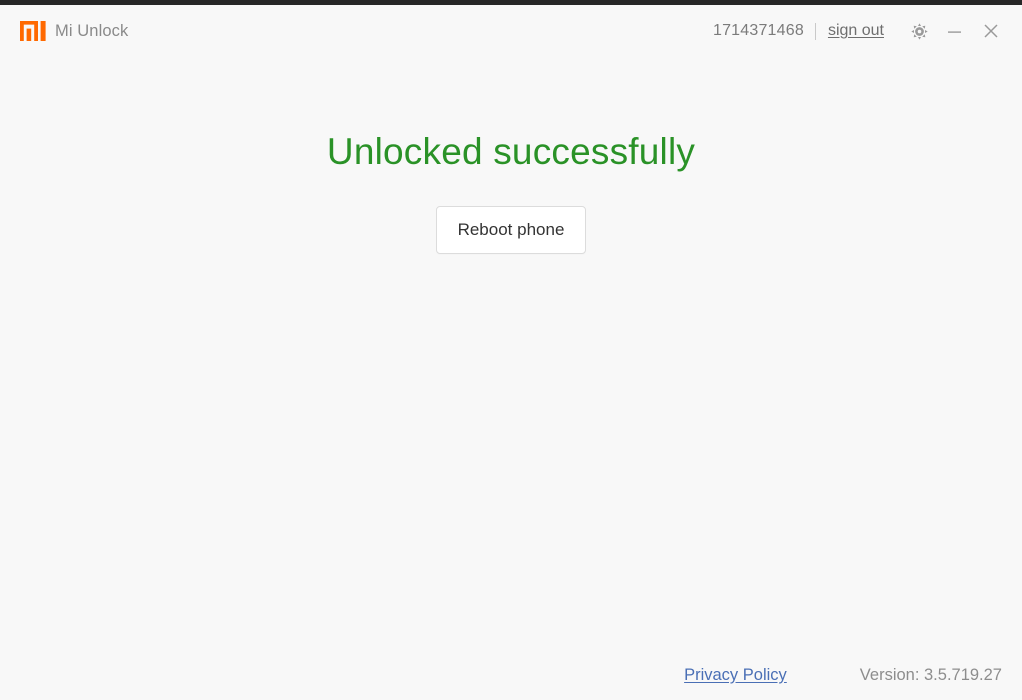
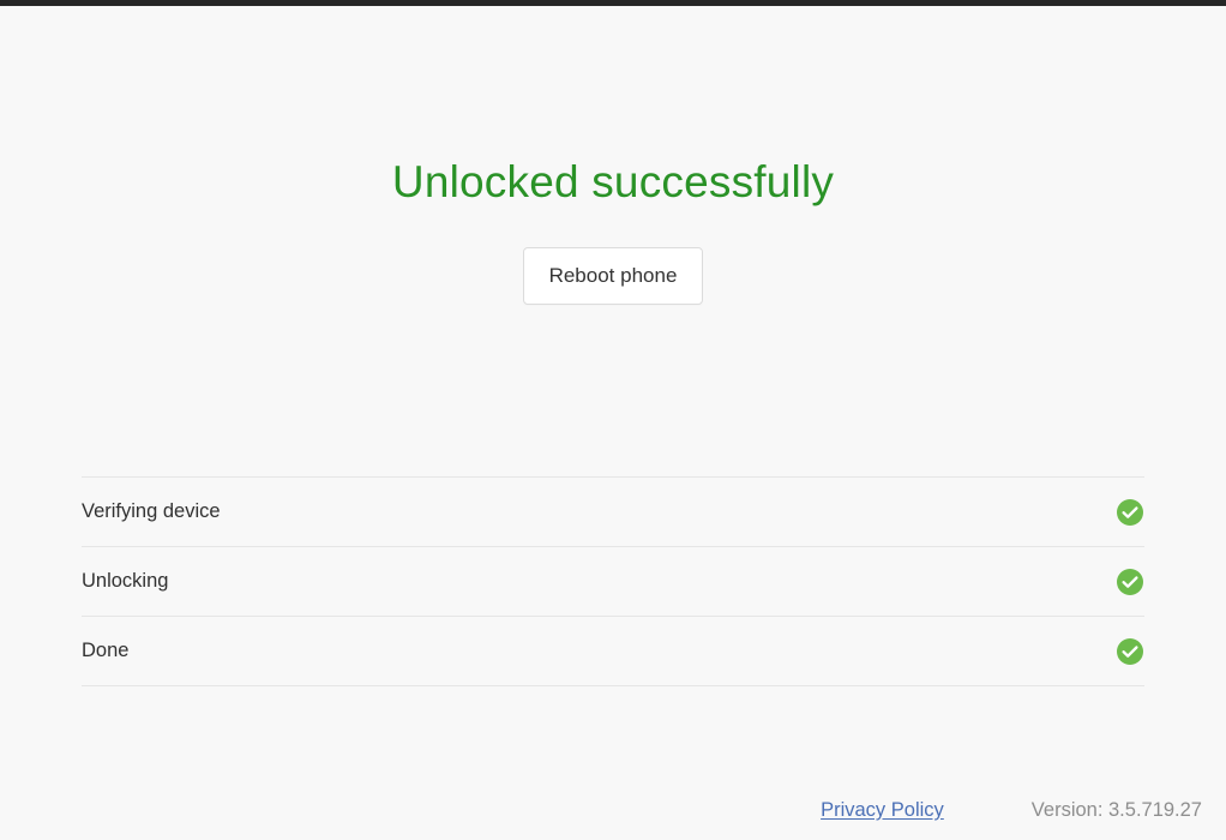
- Mi Unlock
- 1714371468
- sign out
  Unlocked successfully
  Reboot phone
+ Verifying device
+ Unlocking
+ Done
  Privacy Policy
  Version: 3.5.719.27
